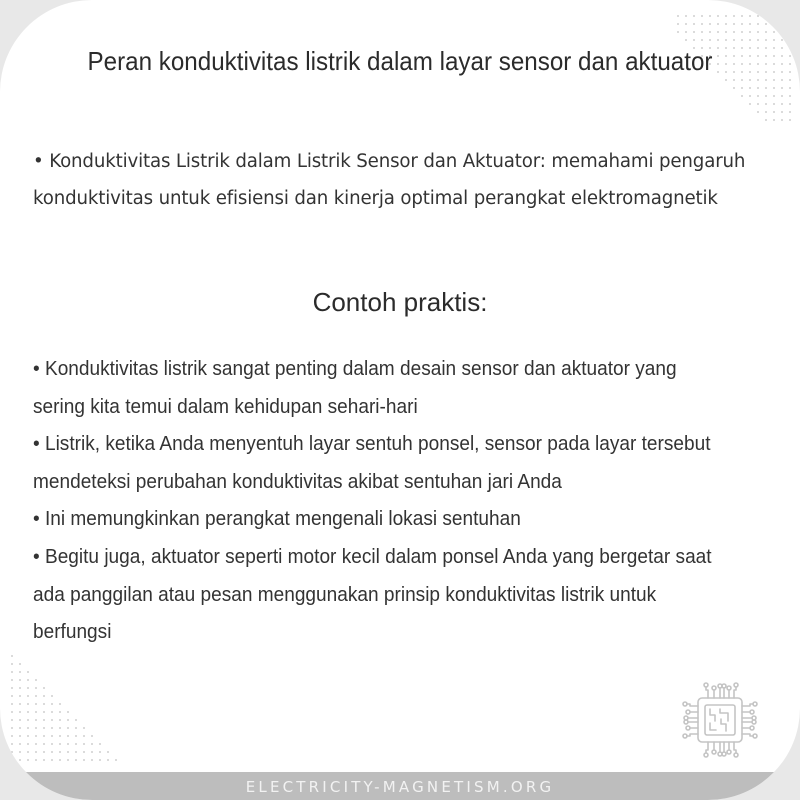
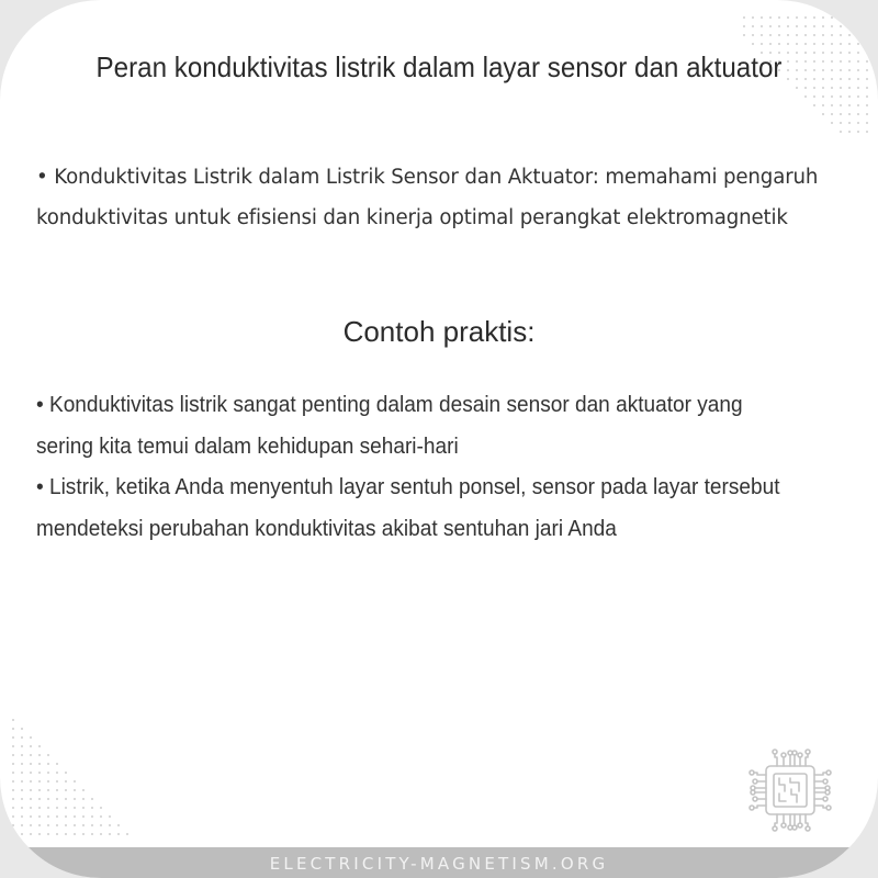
  Peran konduktivitas listrik dalam layar sensor dan aktuator
  • Konduktivitas Listrik dalam Listrik Sensor dan Aktuator: memahami pengaruh konduktivitas untuk efisiensi dan kinerja optimal perangkat elektromagnetik
  Contoh praktis:
  • Konduktivitas listrik sangat penting dalam desain sensor dan aktuator yang sering kita temui dalam kehidupan sehari-hari
  • Listrik, ketika Anda menyentuh layar sentuh ponsel, sensor pada layar tersebut mendeteksi perubahan konduktivitas akibat sentuhan jari Anda
- • Ini memungkinkan perangkat mengenali lokasi sentuhan
- • Begitu juga, aktuator seperti motor kecil dalam ponsel Anda yang bergetar saat ada panggilan atau pesan menggunakan prinsip konduktivitas listrik untuk berfungsi
  ELECTRICITY-MAGNETISM.ORG
